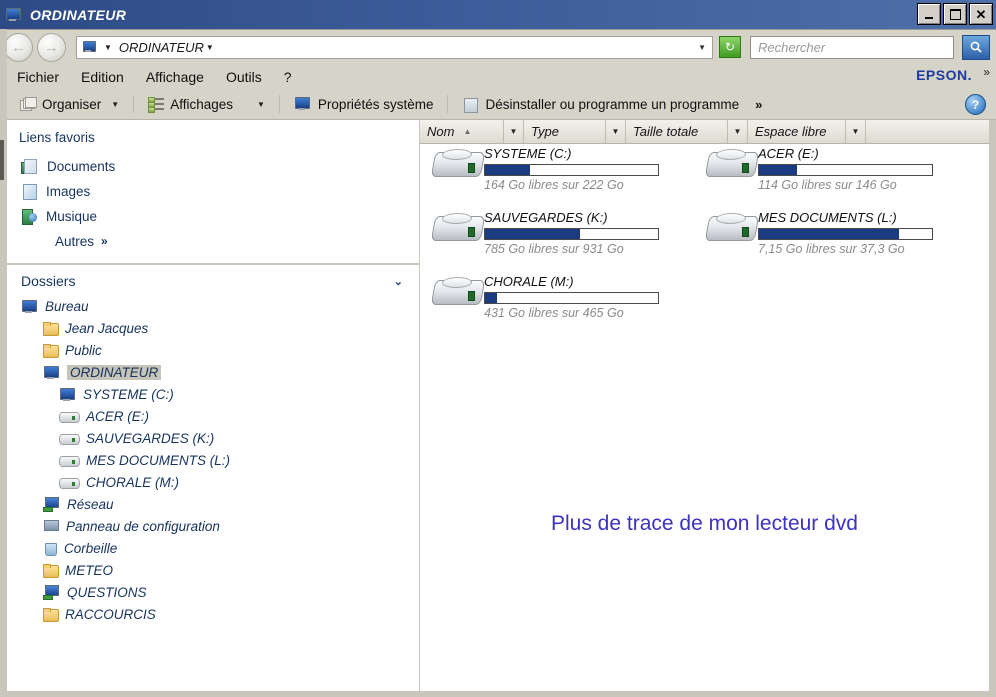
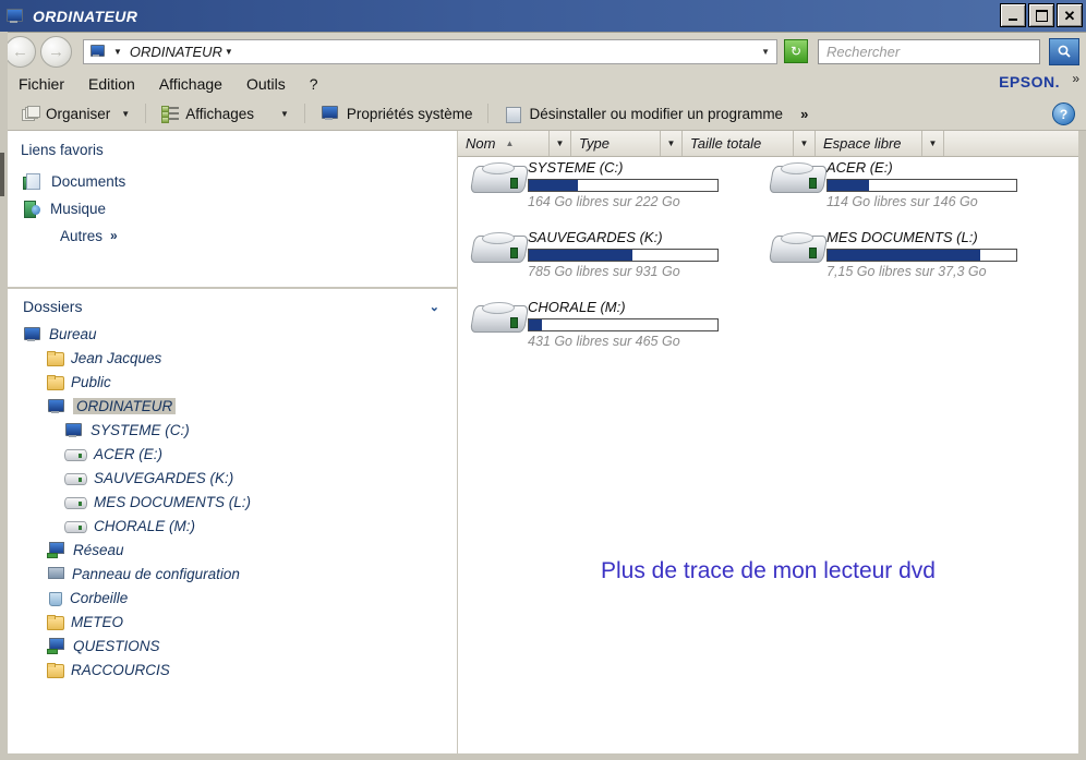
  ORDINATEUR
  ✕
  ←
  →
  ▼
  ORDINATEUR
  ▼
  ▼
  ↻
  Rechercher
  Fichier
  Edition
  Affichage
  Outils
  ?
  EPSON.
  »
  Organiser
  ▼
  Affichages
  ▼
  Propriétés système
- Désinstaller ou programme un programme
+ Désinstaller ou modifier un programme
  »
  ?
  Liens favoris
  Documents
- Images
  Musique
  Autres
  »
  Dossiers
  ⌄
  Bureau
  Jean Jacques
  Public
  ORDINATEUR
  SYSTEME (C:)
  ACER (E:)
  SAUVEGARDES (K:)
  MES DOCUMENTS (L:)
  CHORALE (M:)
  Réseau
  Panneau de configuration
  Corbeille
  METEO
  QUESTIONS
  RACCOURCIS
  Nom
  ▲
  ▼
  Type
  ▼
  Taille totale
  ▼
  Espace libre
  ▼
  Plus de trace de mon lecteur dvd
  SYSTEME (C:)
  164 Go libres sur 222 Go
  ACER (E:)
  114 Go libres sur 146 Go
  SAUVEGARDES (K:)
  785 Go libres sur 931 Go
  MES DOCUMENTS (L:)
  7,15 Go libres sur 37,3 Go
  CHORALE (M:)
  431 Go libres sur 465 Go
